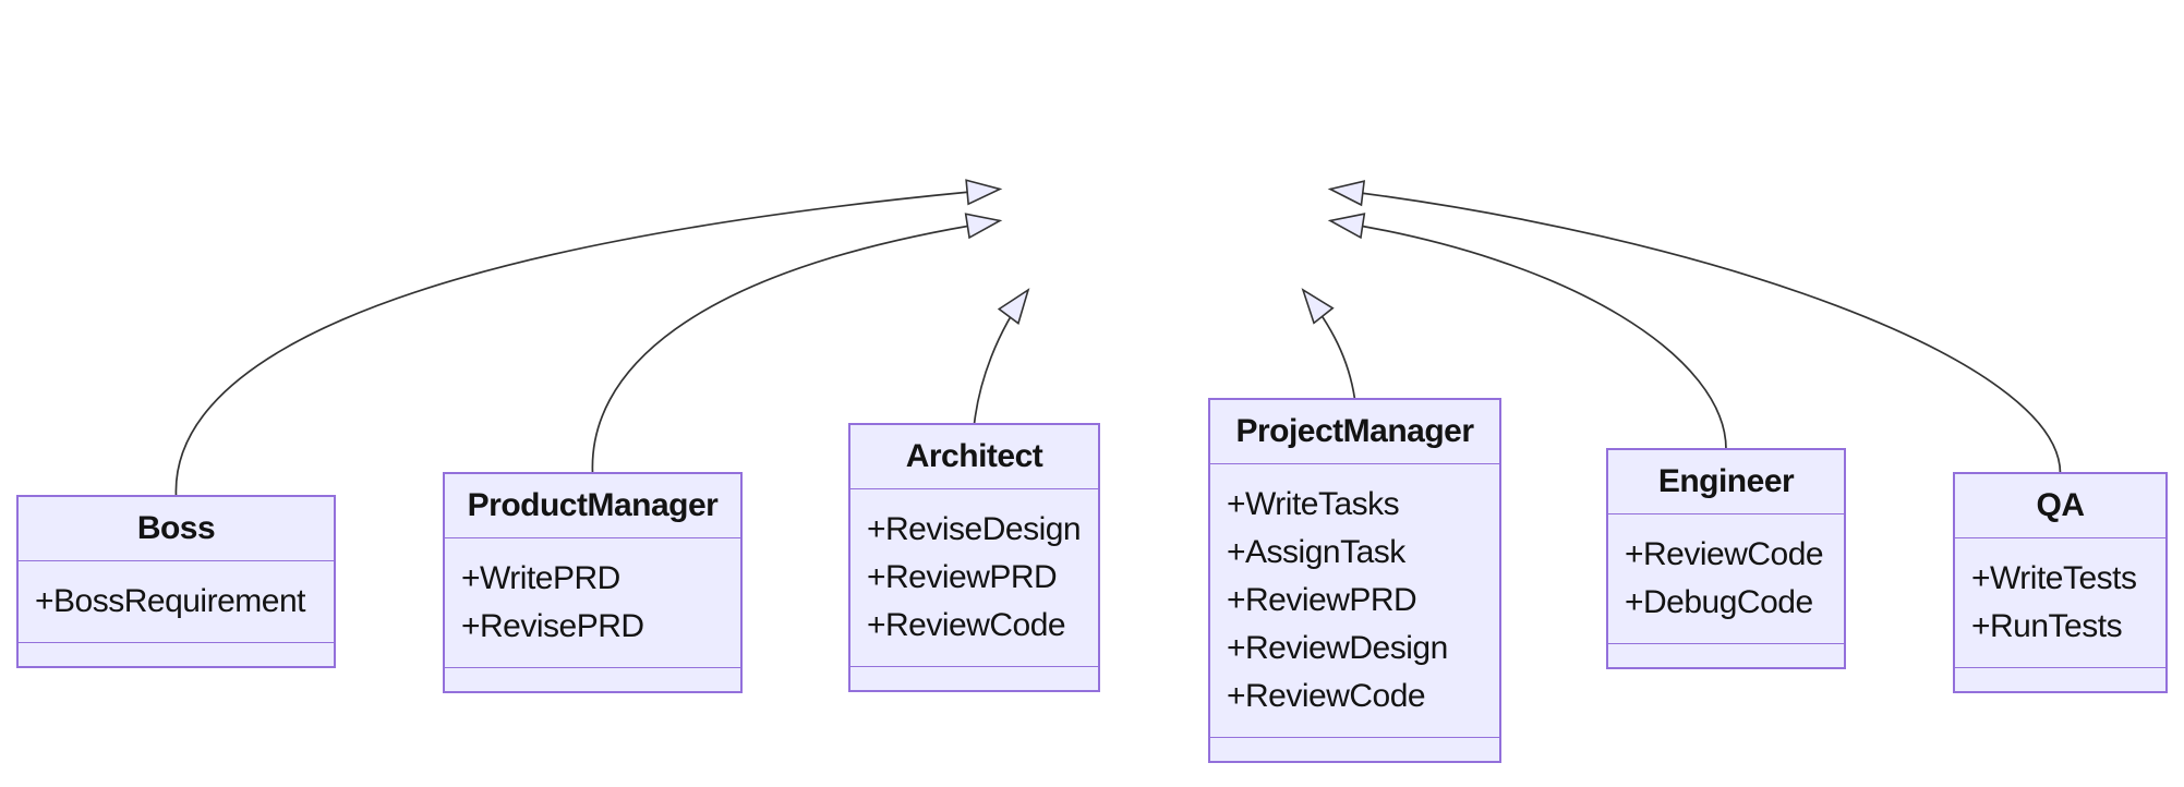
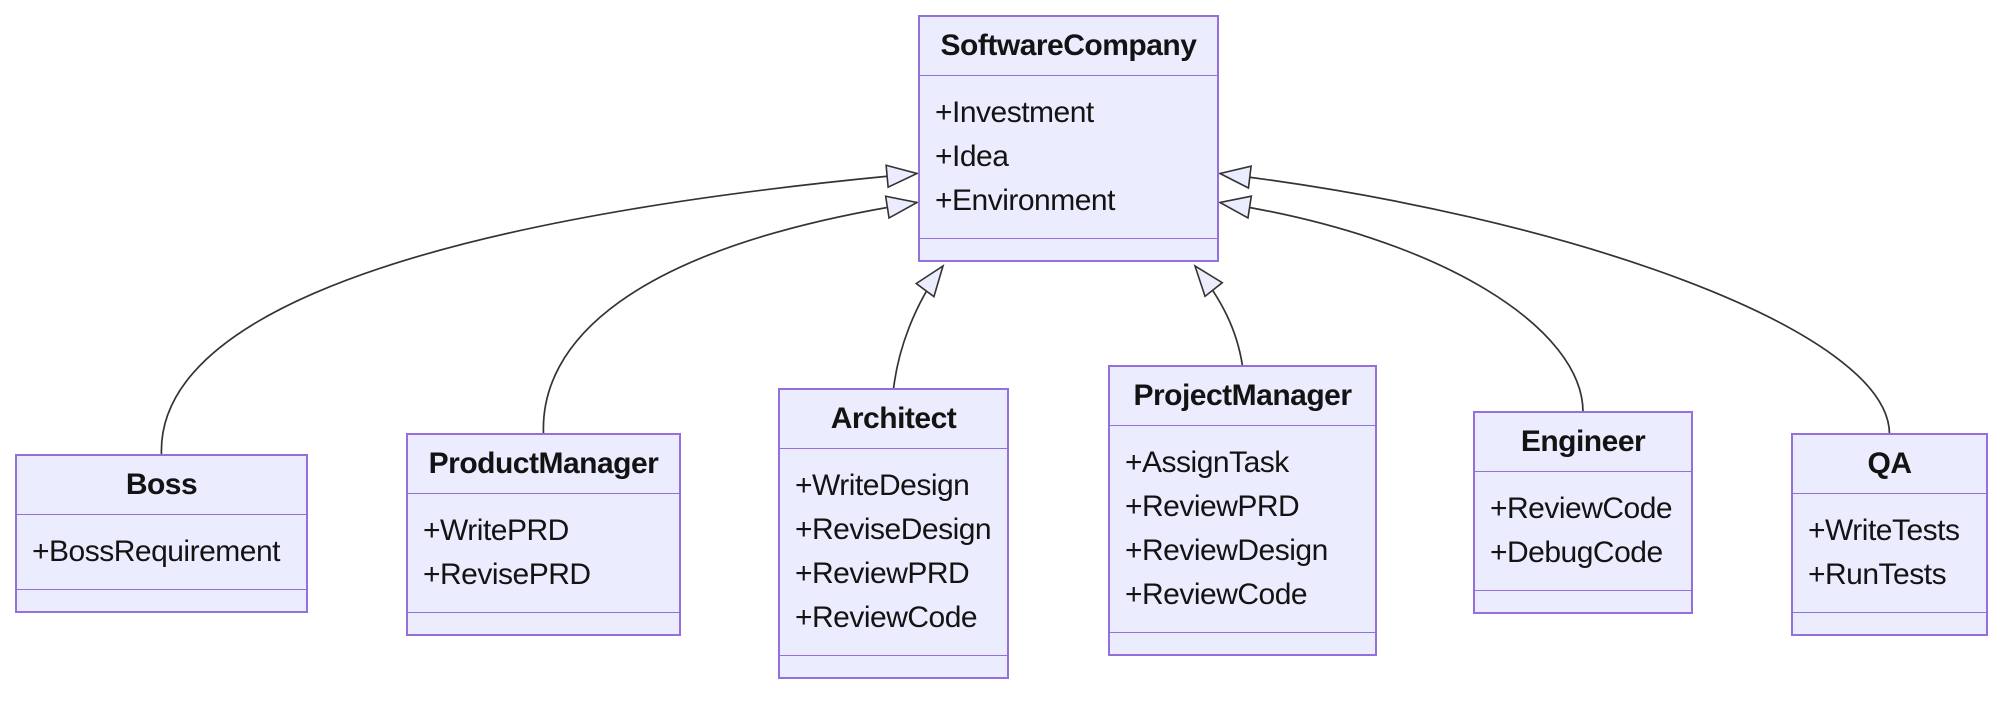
+ SoftwareCompany
+ +Investment
+ +Idea
+ +Environment
  Boss
  +BossRequirement
  ProductManager
  +WritePRD
  +RevisePRD
  Architect
+ +WriteDesign
  +ReviseDesign
  +ReviewPRD
  +ReviewCode
  ProjectManager
- +WriteTasks
  +AssignTask
  +ReviewPRD
  +ReviewDesign
  +ReviewCode
  Engineer
  +ReviewCode
  +DebugCode
  QA
  +WriteTests
  +RunTests
